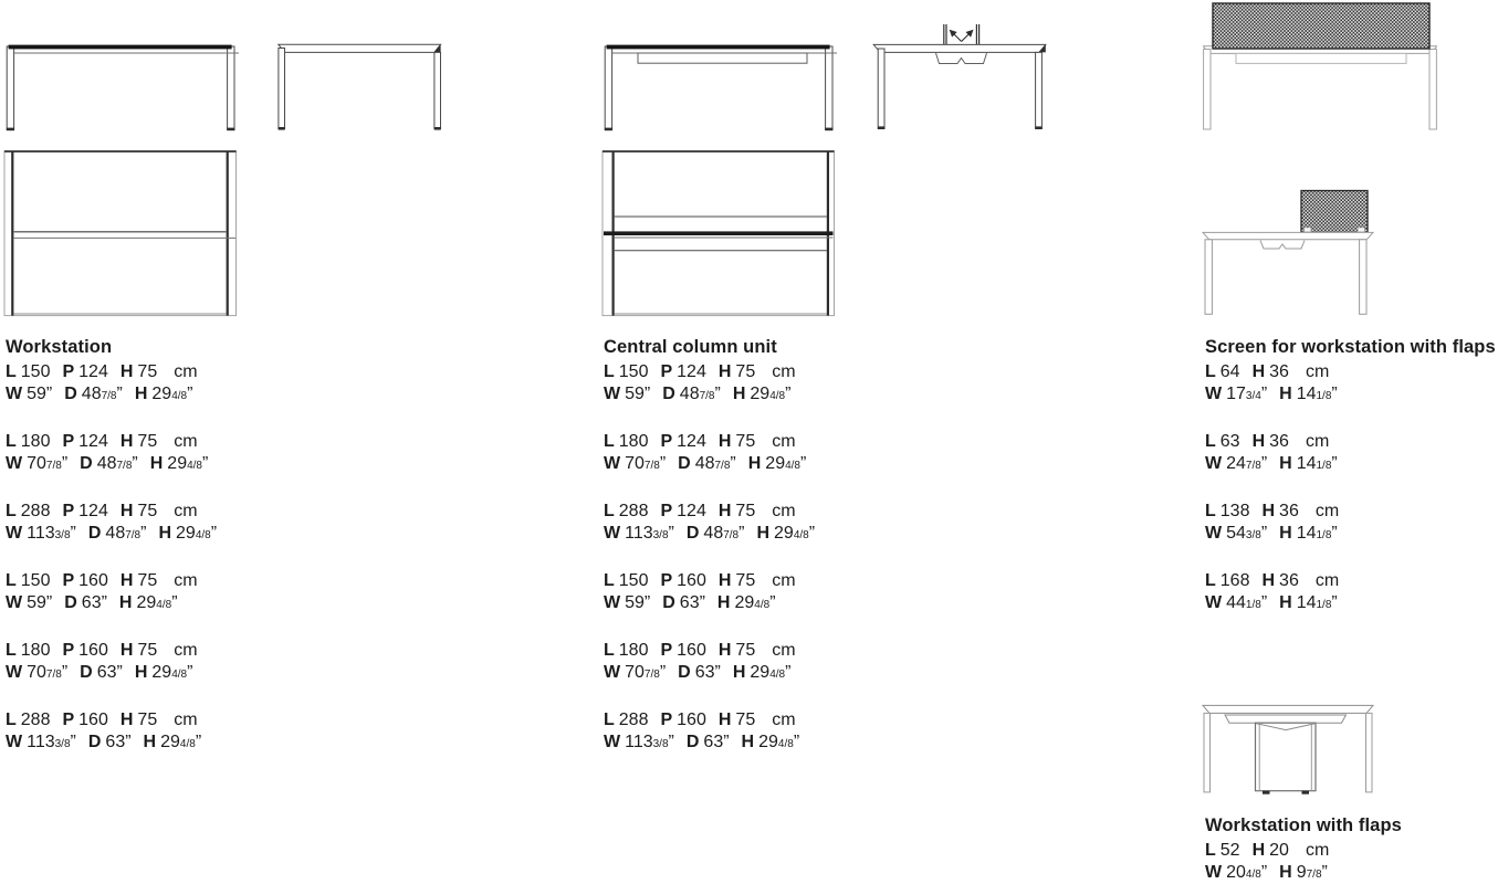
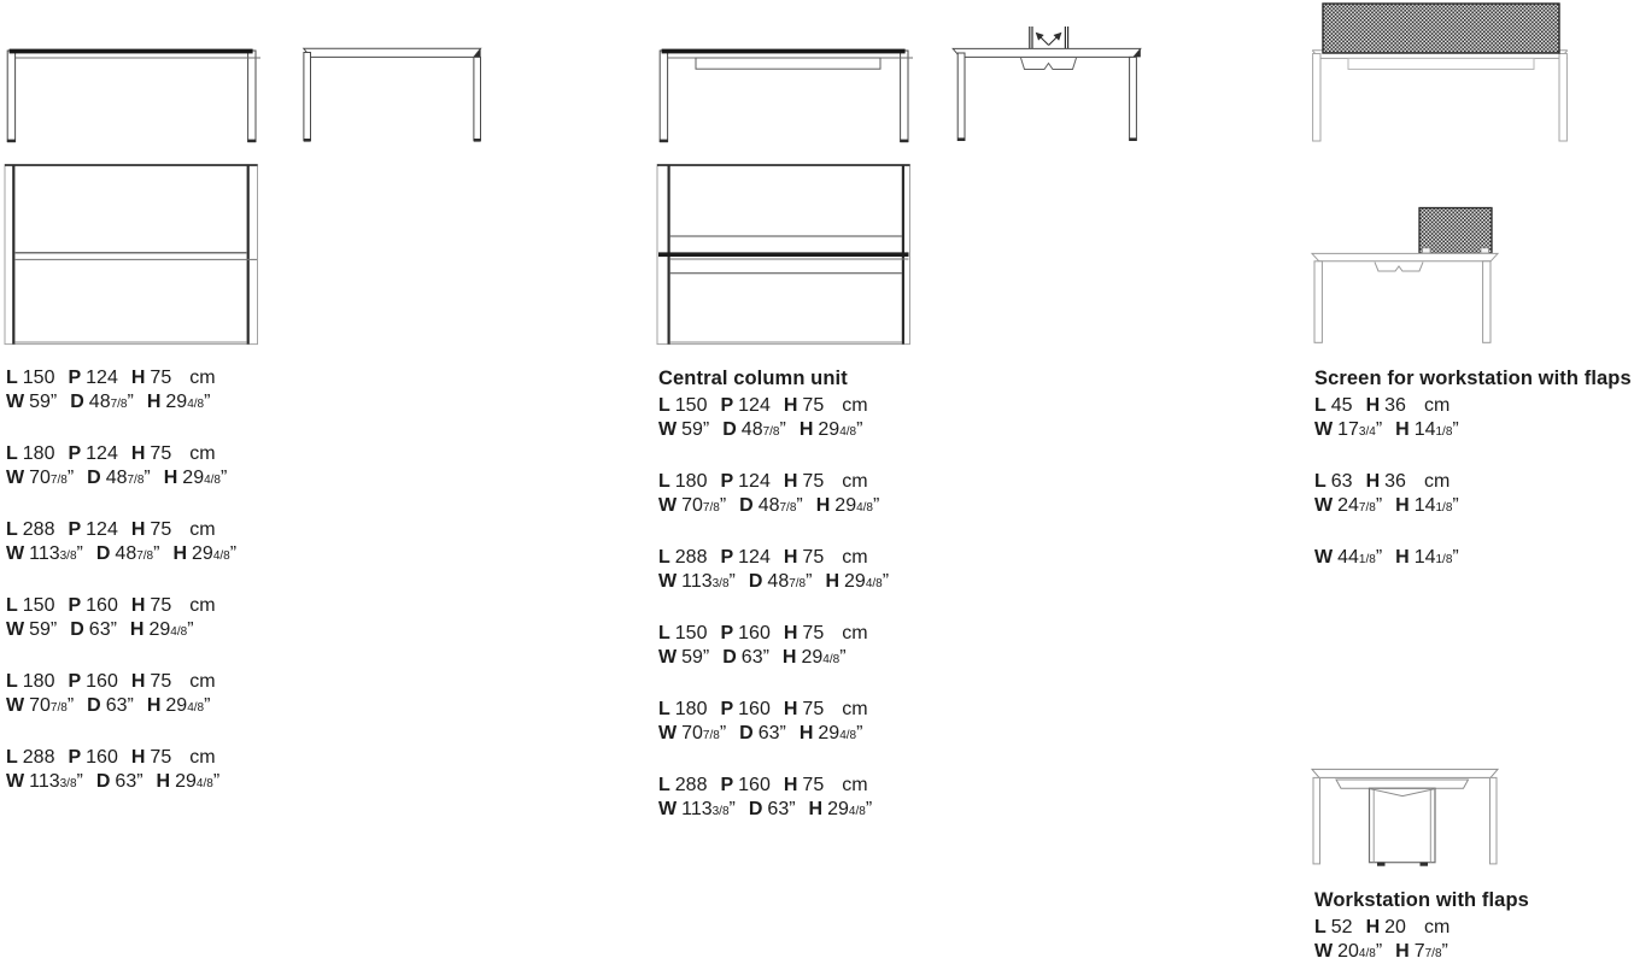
- Workstation
  L 150 P 124 H 75 cm
  W 59” D 487/8” H 294/8”
  L 180 P 124 H 75 cm
  W 707/8” D 487/8” H 294/8”
  L 288 P 124 H 75 cm
  W 1133/8” D 487/8” H 294/8”
  L 150 P 160 H 75 cm
  W 59” D 63” H 294/8”
  L 180 P 160 H 75 cm
  W 707/8” D 63” H 294/8”
  L 288 P 160 H 75 cm
  W 1133/8” D 63” H 294/8”
  Central column unit
  L 150 P 124 H 75 cm
  W 59” D 487/8” H 294/8”
  L 180 P 124 H 75 cm
  W 707/8” D 487/8” H 294/8”
  L 288 P 124 H 75 cm
  W 1133/8” D 487/8” H 294/8”
  L 150 P 160 H 75 cm
  W 59” D 63” H 294/8”
  L 180 P 160 H 75 cm
  W 707/8” D 63” H 294/8”
  L 288 P 160 H 75 cm
  W 1133/8” D 63” H 294/8”
  Screen for workstation with flaps
- L 64 H 36 cm
+ L 45 H 36 cm
  W 173/4” H 141/8”
  L 63 H 36 cm
  W 247/8” H 141/8”
- L 138 H 36 cm
- W 543/8” H 141/8”
- L 168 H 36 cm
  W 441/8” H 141/8”
  Workstation with flaps
  L 52 H 20 cm
- W 204/8” H 97/8”
+ W 204/8” H 77/8”
